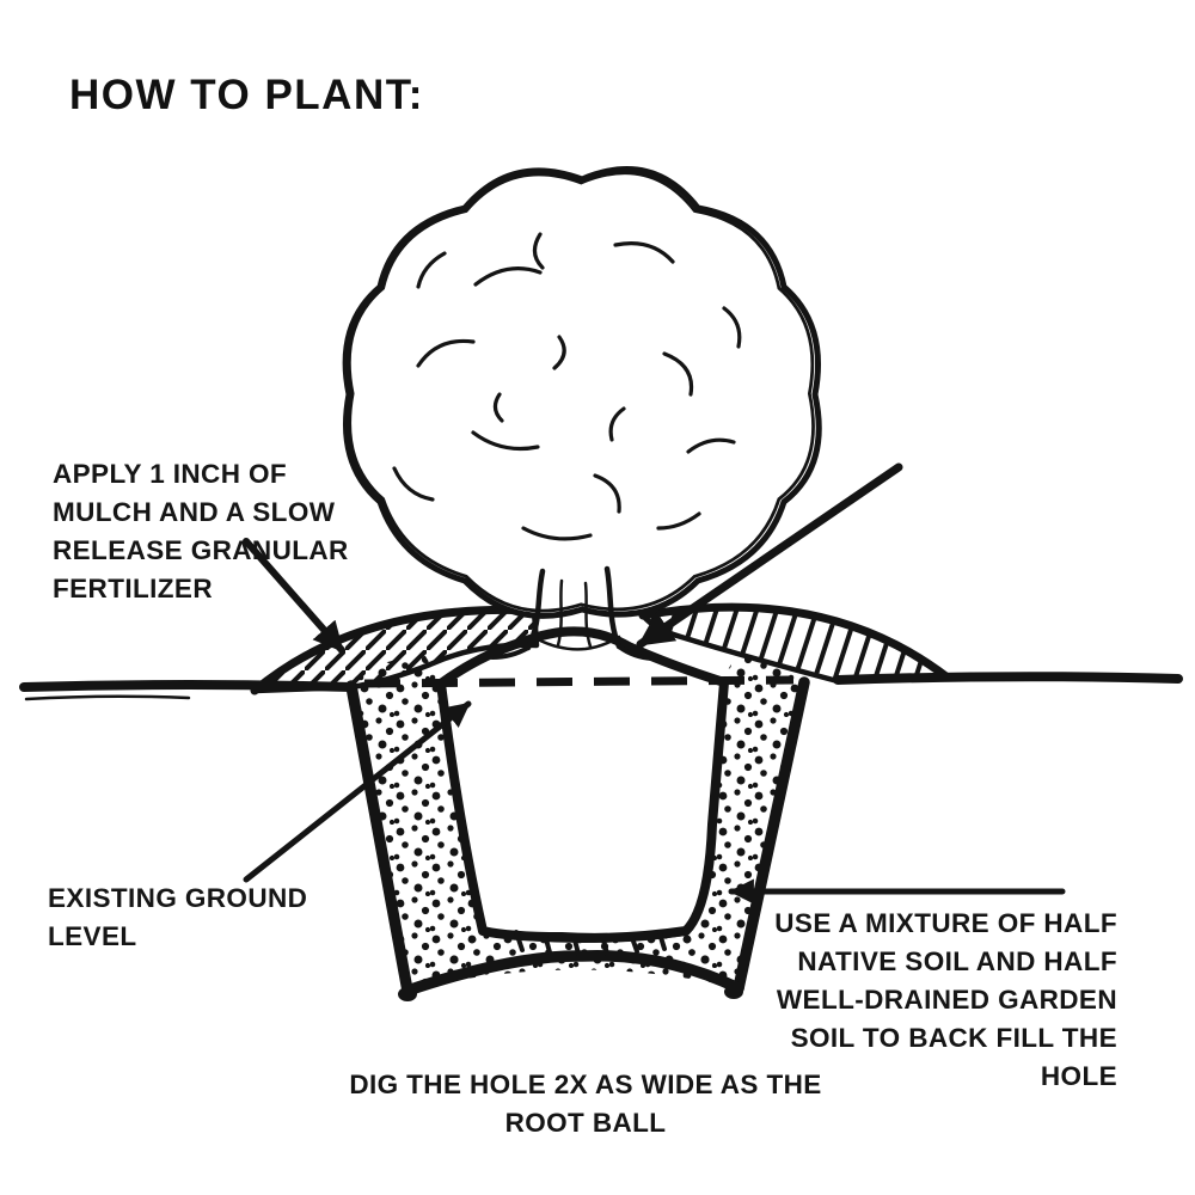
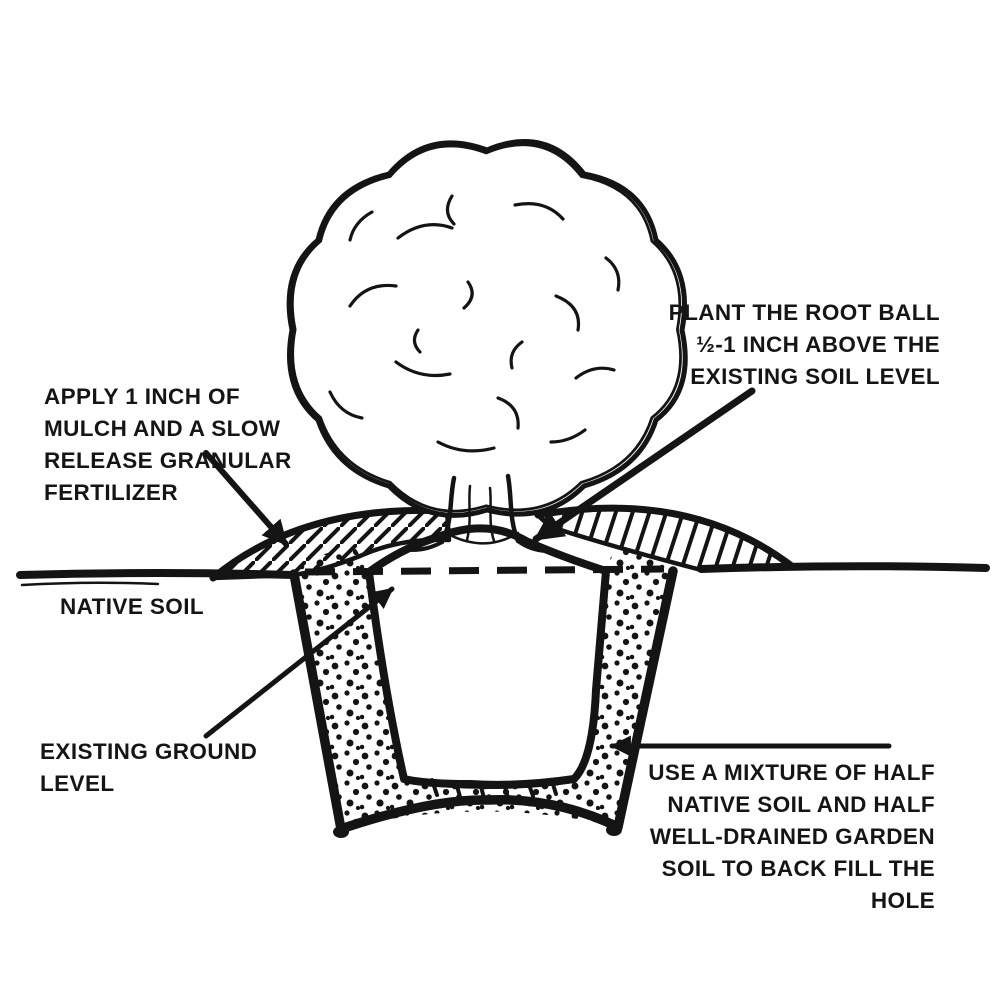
- HOW TO PLANT:
  APPLY 1 INCH OF
  MULCH AND A SLOW
  RELEASE GRANULAR
  FERTILIZER
+ PLANT THE ROOT BALL
+ ½-1 INCH ABOVE THE
+ EXISTING SOIL LEVEL
+ NATIVE SOIL
  EXISTING GROUND
  LEVEL
  USE A MIXTURE OF HALF
  NATIVE SOIL AND HALF
  WELL-DRAINED GARDEN
  SOIL TO BACK FILL THE
  HOLE
- DIG THE HOLE 2X AS WIDE AS THE
- ROOT BALL
